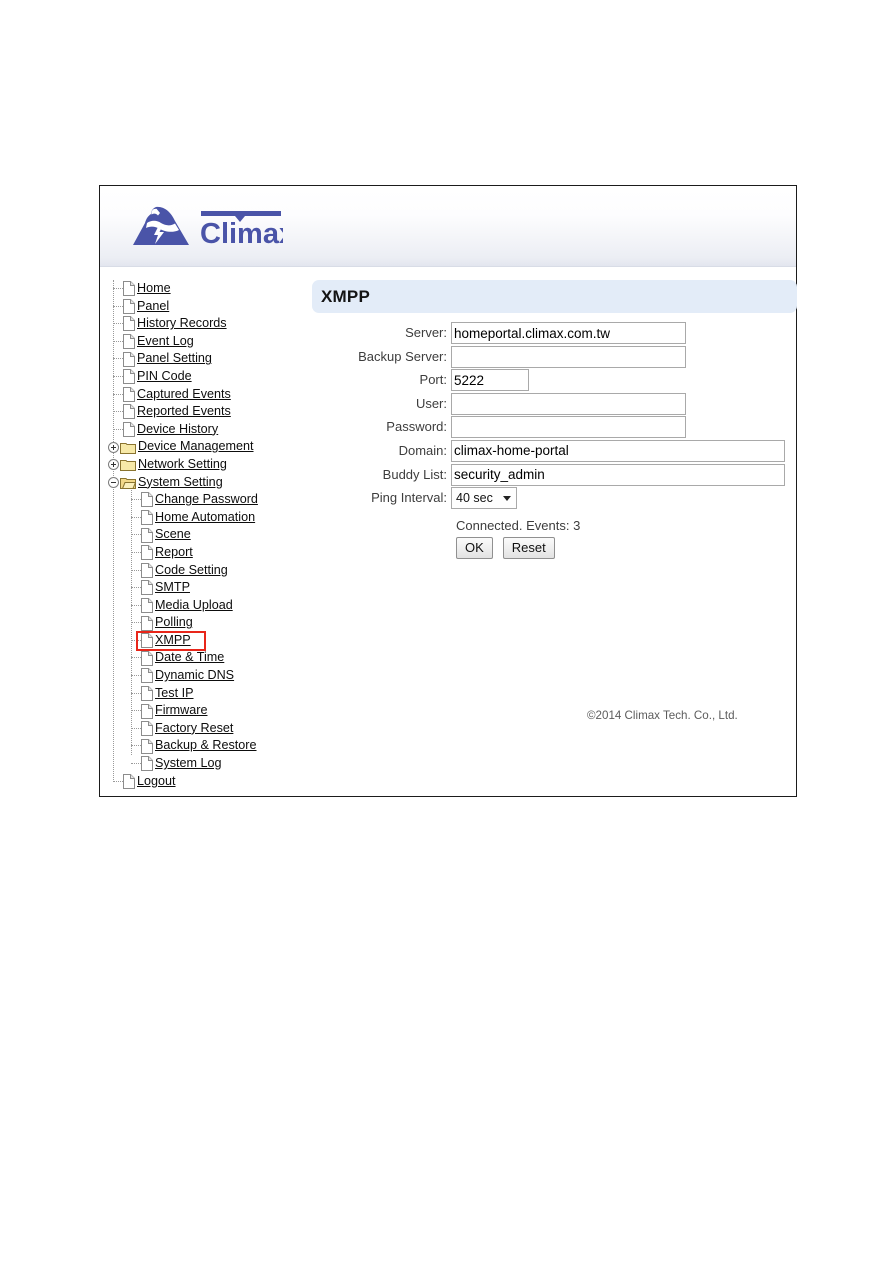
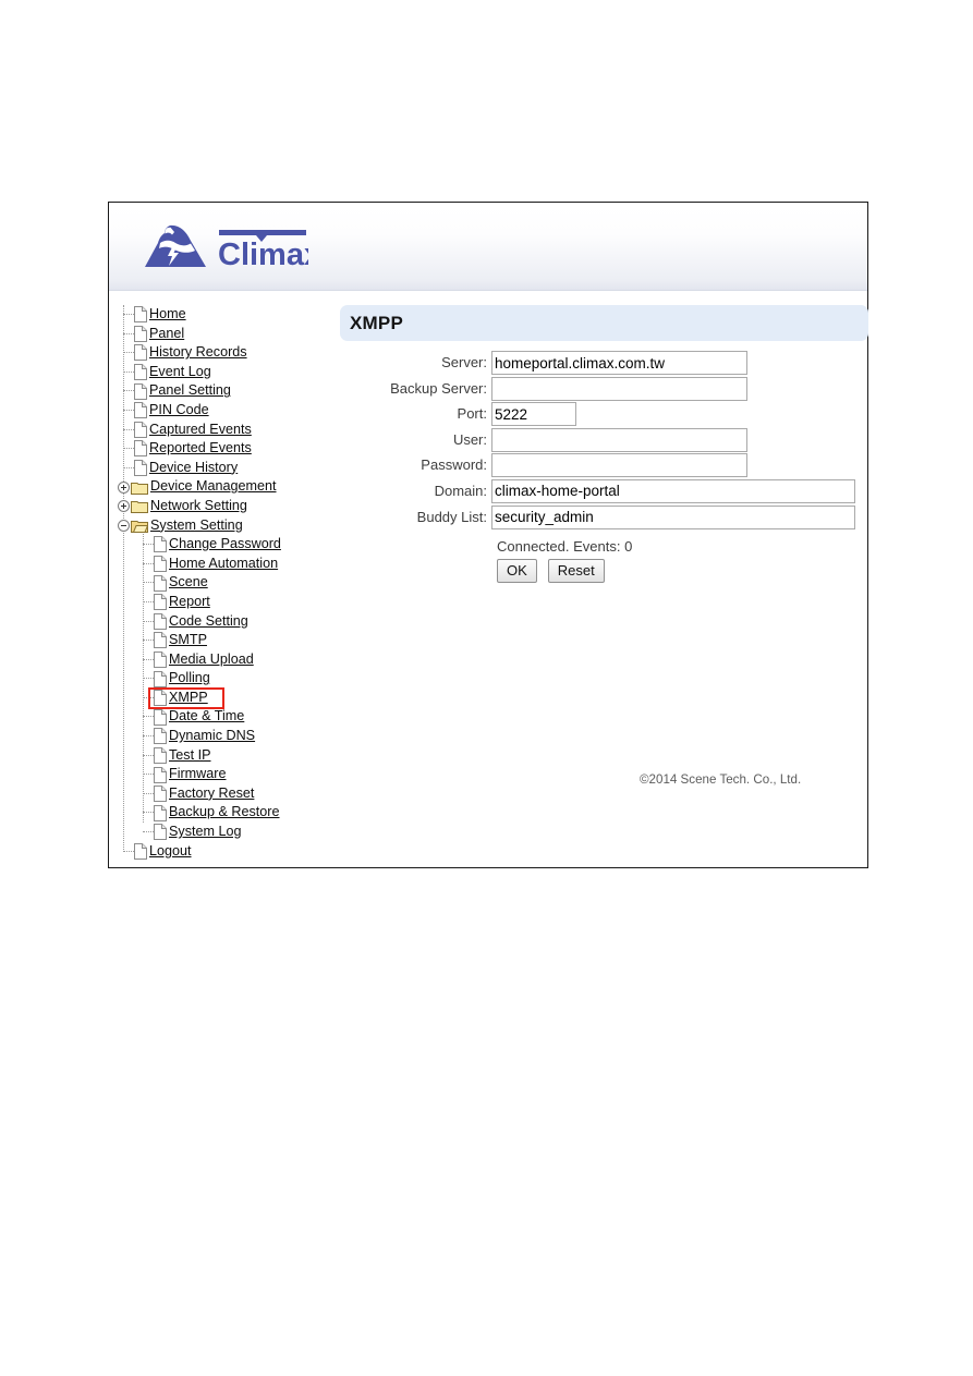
  Clima
  Home
  Panel
  History Records
  Event Log
  Panel Setting
  PIN Code
  Captured Events
  Reported Events
  Device History
  Device Management
  Network Setting
  System Setting
  Change Password
  Home Automation
  Scene
  Report
  Code Setting
  SMTP
  Media Upload
  Polling
  XMPP
  Date & Time
  Dynamic DNS
  Test IP
  Firmware
  Factory Reset
  Backup & Restore
  System Log
  Logout
  XMPP
  Server:
  homeportal.climax.com.tw
  Backup Server:
  Port:
  5222
  User:
  Password:
  Domain:
  climax-home-portal
  Buddy List:
  security_admin
- Ping Interval:
- 40 sec
- Connected. Events: 3
+ Connected. Events: 0
  OK
  Reset
- ©2014 Climax Tech. Co., Ltd.
+ ©2014 Scene Tech. Co., Ltd.
